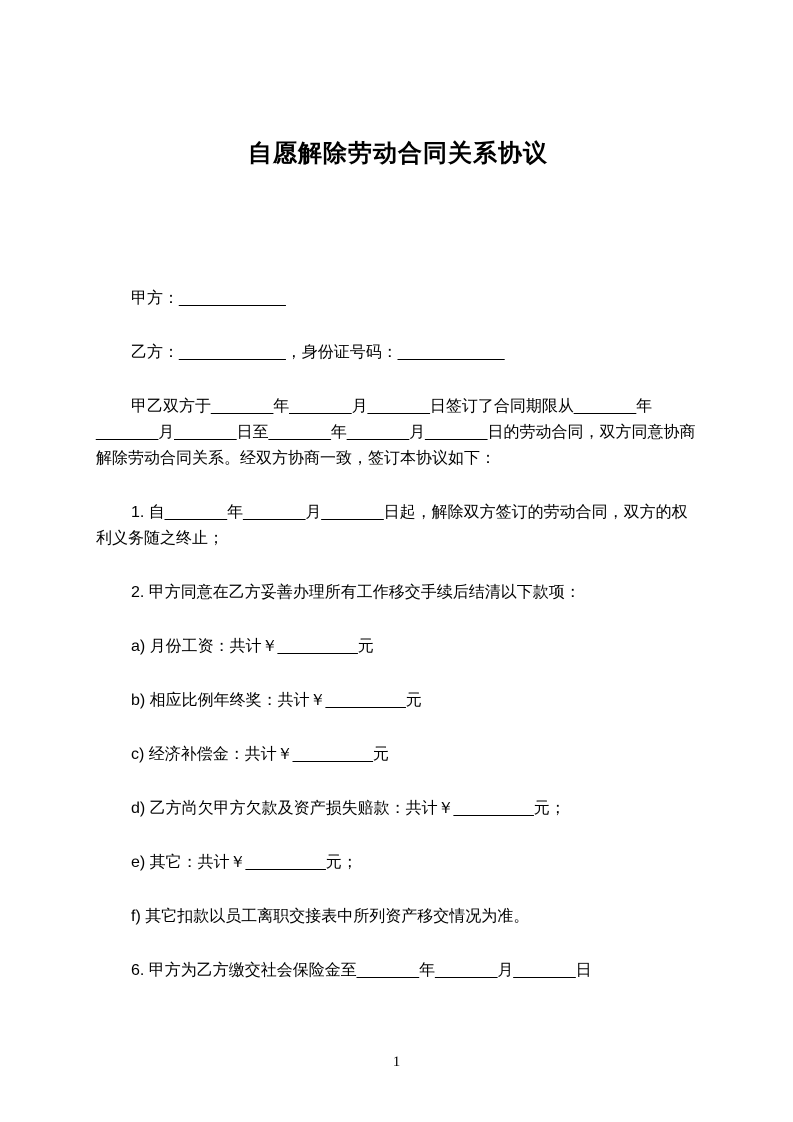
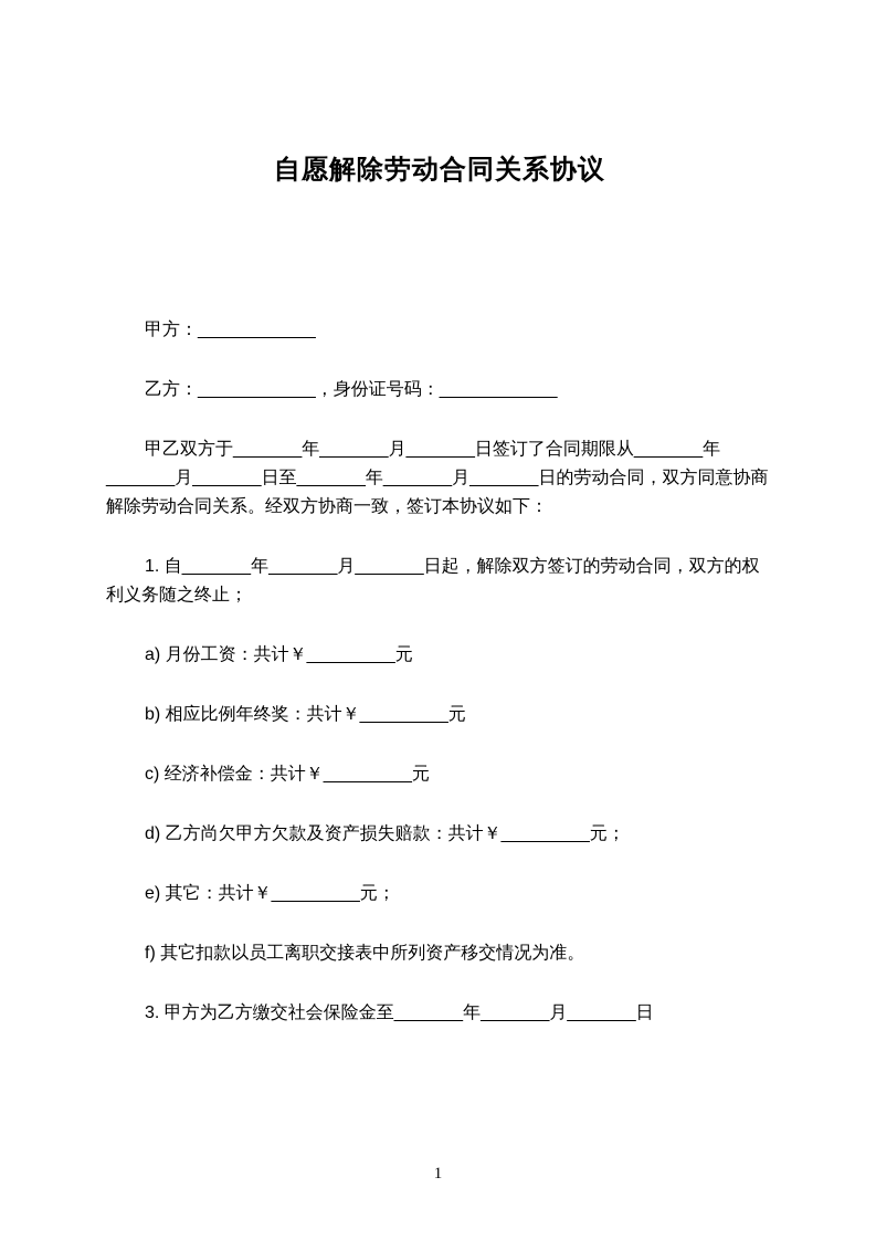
  自愿解除劳动合同关系协议
  甲方：____________
  乙方：____________，身份证号码：____________
  甲乙双方于_______年_______月_______日签订了合同期限从_______年_______月_______日至_______年_______月_______日的劳动合同，双方同意协商解除劳动合同关系。经双方协商一致，签订本协议如下：
  1. 自_______年_______月_______日起，解除双方签订的劳动合同，双方的权利义务随之终止；
- 2. 甲方同意在乙方妥善办理所有工作移交手续后结清以下款项：
  a) 月份工资：共计￥_________元
  b) 相应比例年终奖：共计￥_________元
  c) 经济补偿金：共计￥_________元
  d) 乙方尚欠甲方欠款及资产损失赔款：共计￥_________元；
  e) 其它：共计￥_________元；
  f) 其它扣款以员工离职交接表中所列资产移交情况为准。
- 6. 甲方为乙方缴交社会保险金至_______年_______月_______日
+ 3. 甲方为乙方缴交社会保险金至_______年_______月_______日
  1
